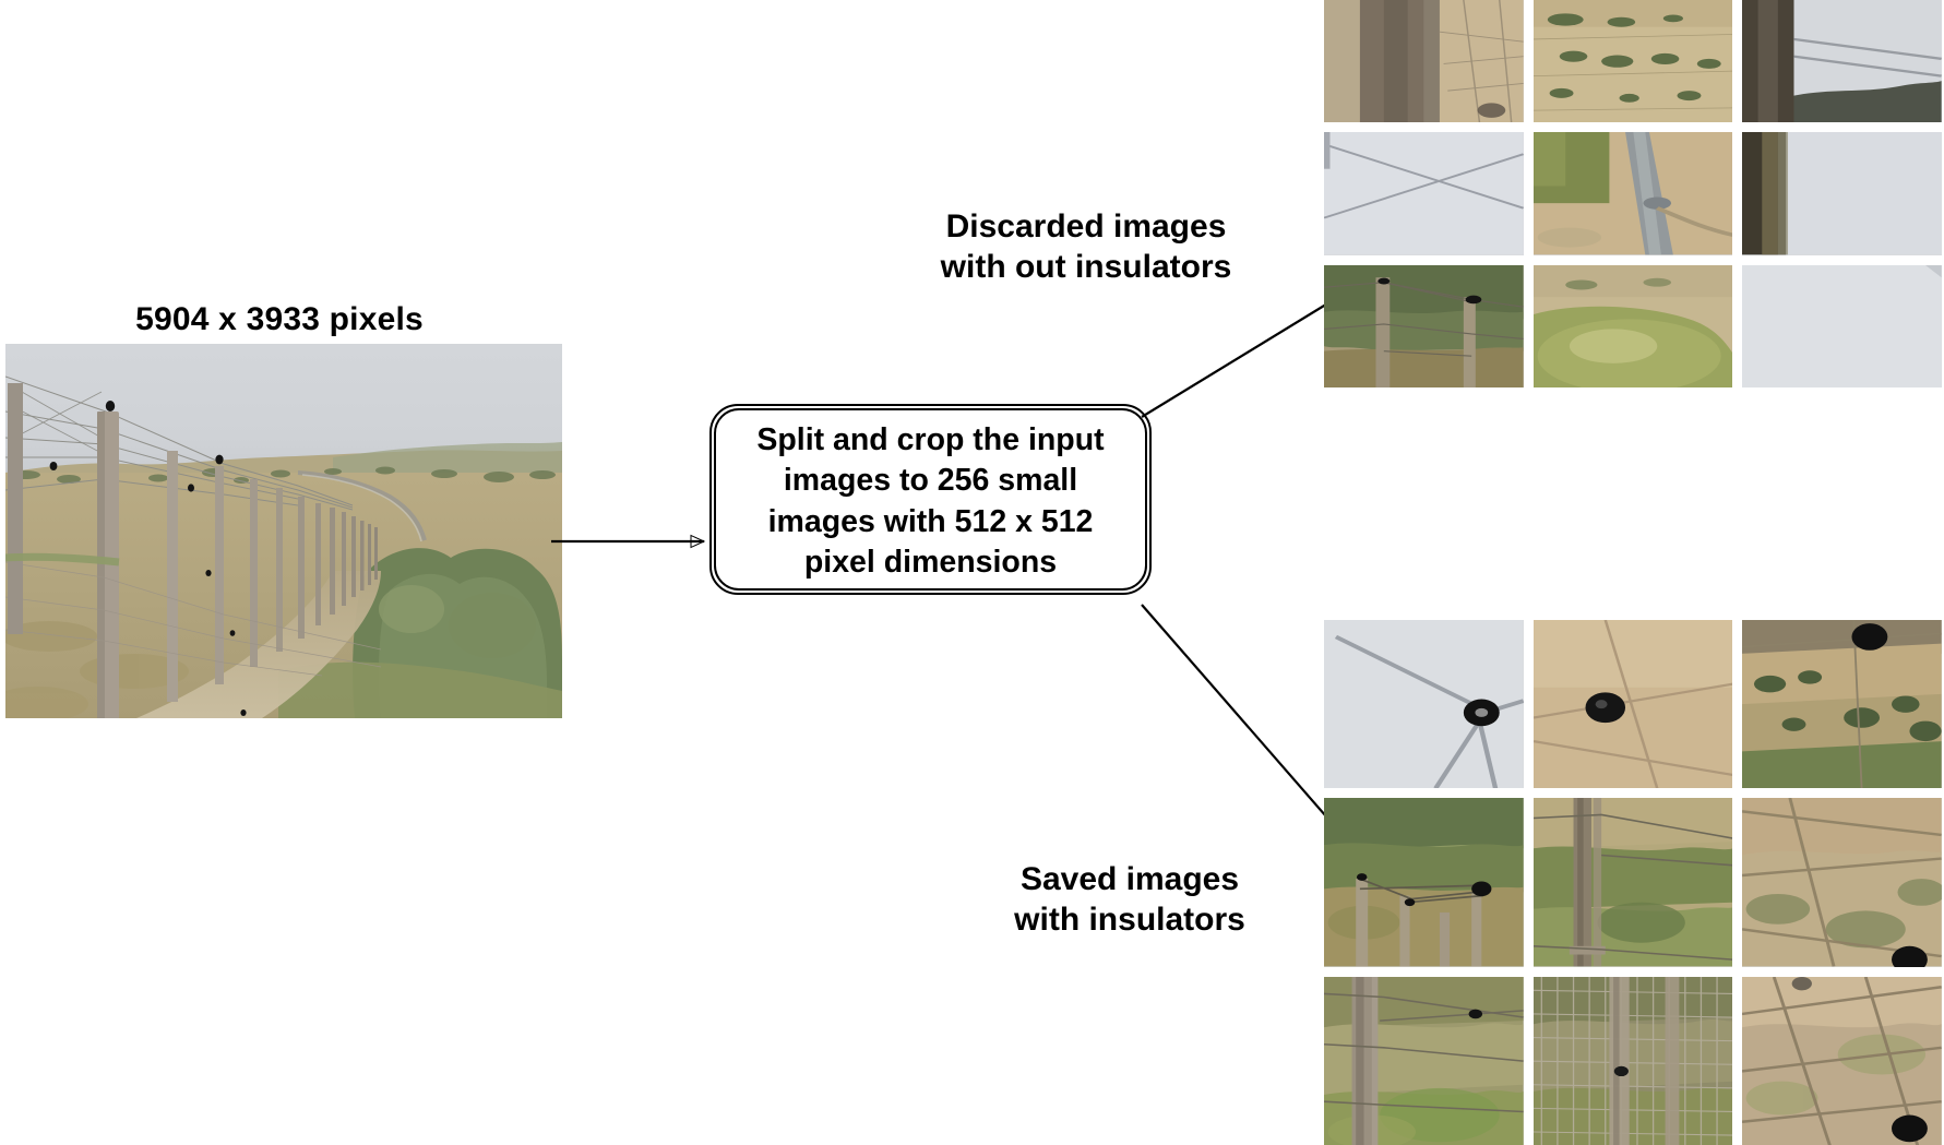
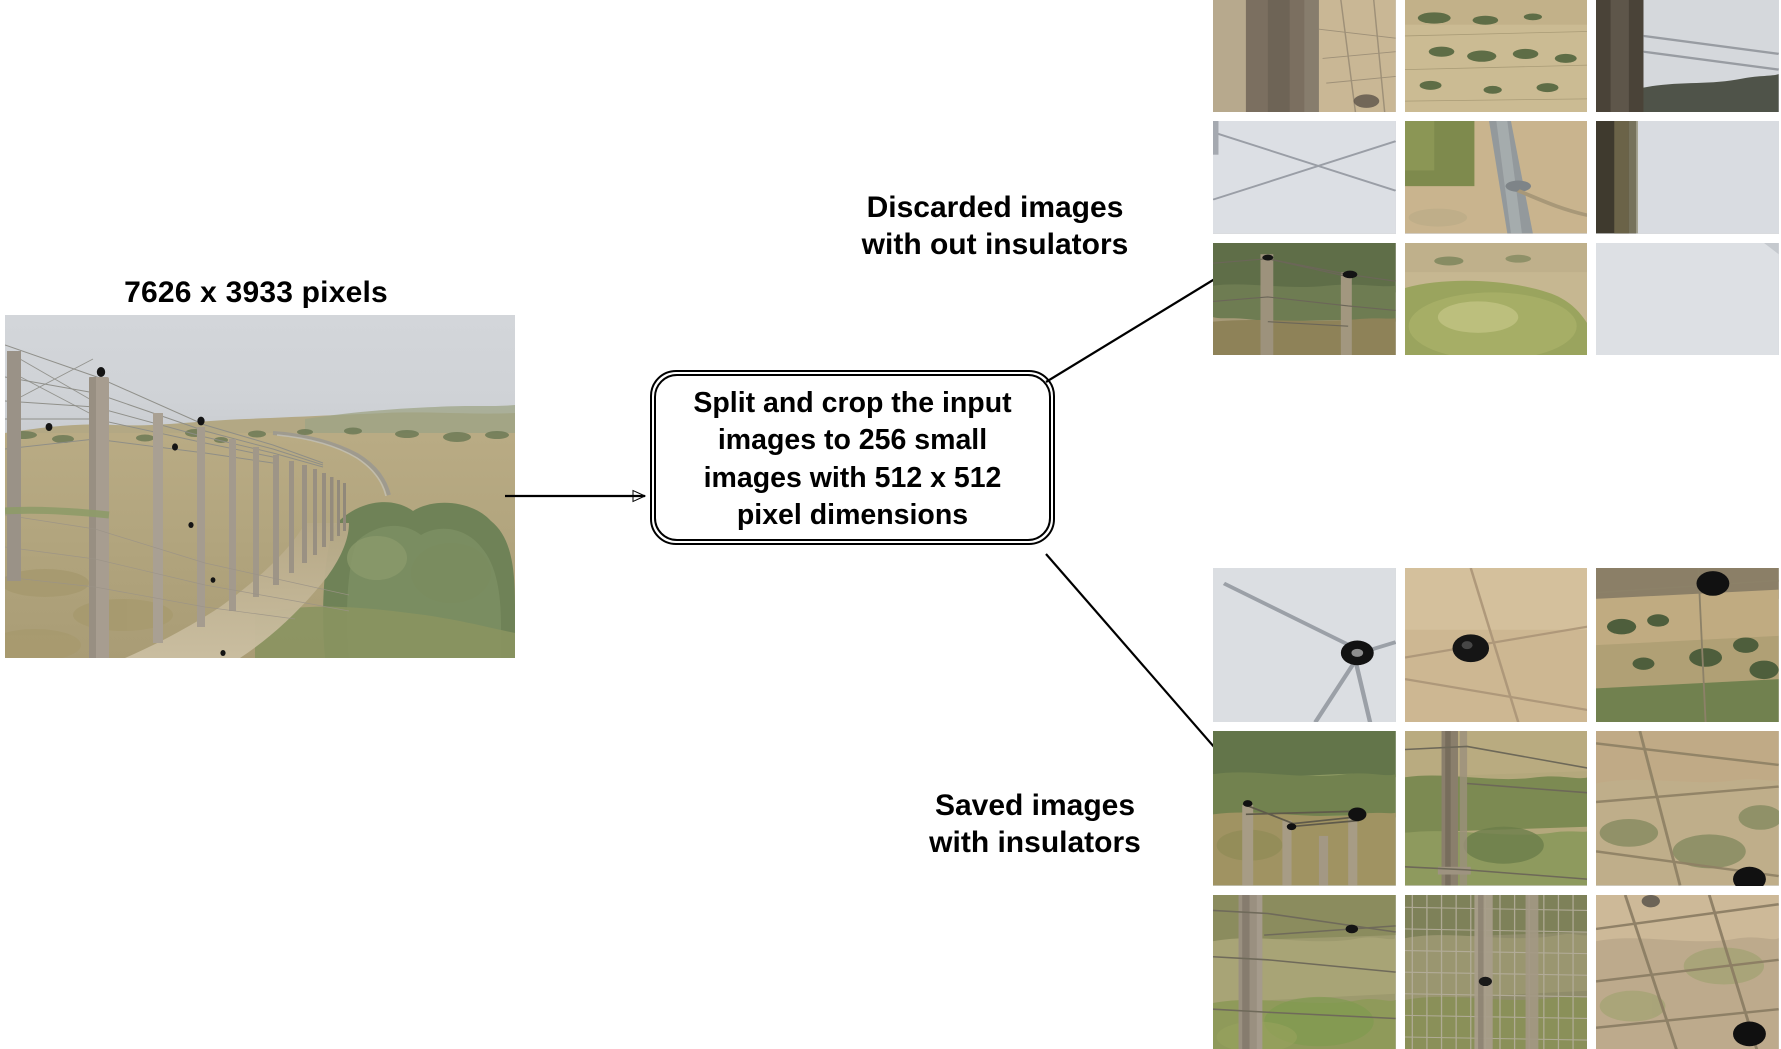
- 5904 x 3933 pixels
+ 7626 x 3933 pixels
  Split and crop the input
  images to 256 small
  images with 512 x 512
  pixel dimensions
  Discarded images
  with out insulators
  Saved images
  with insulators
